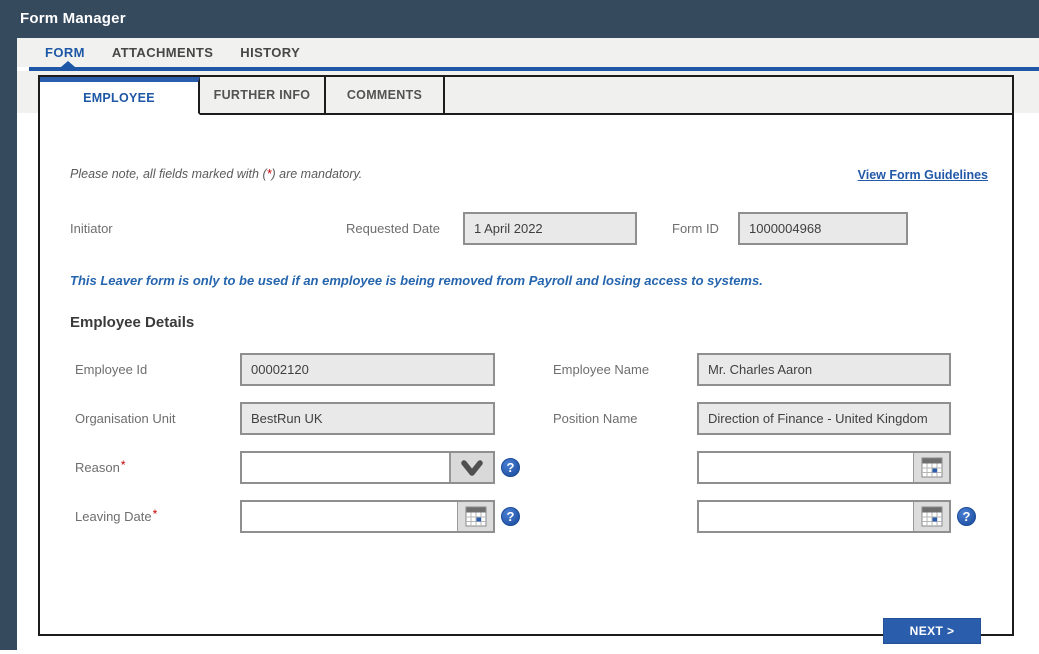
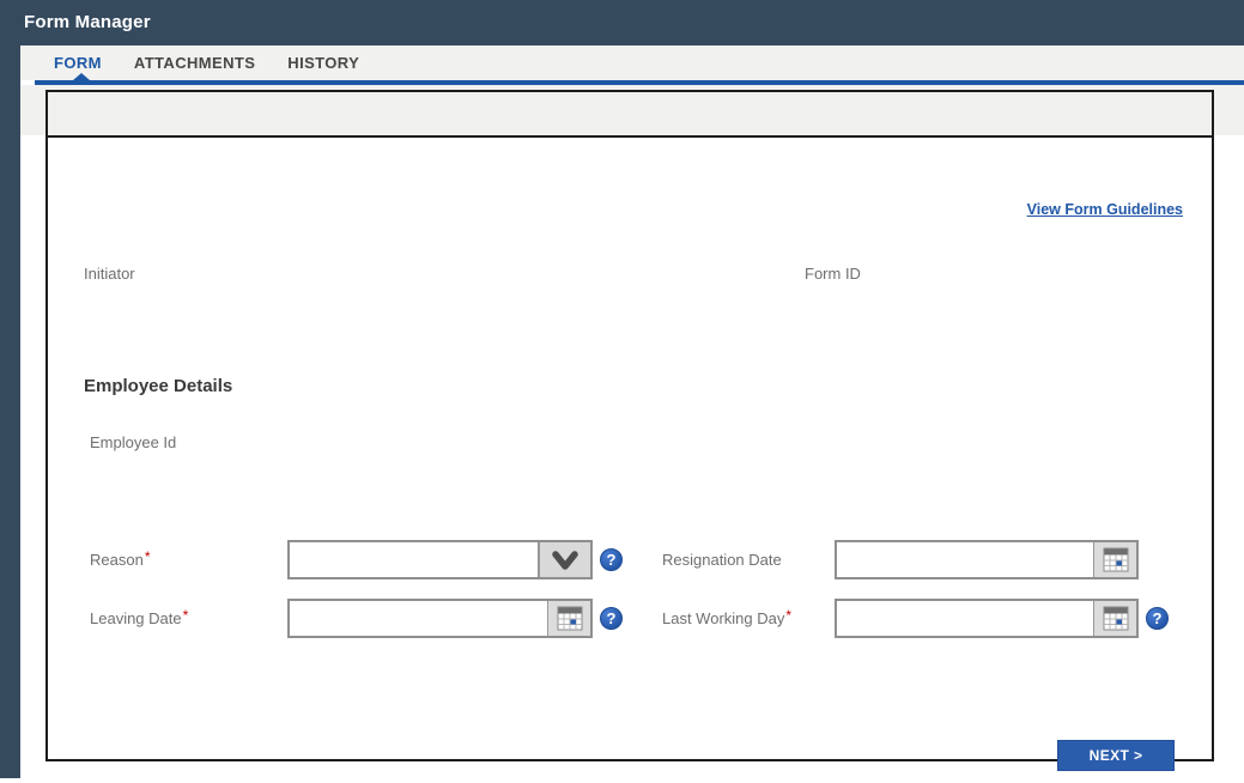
  Form Manager
  FORM
  ATTACHMENTS
  HISTORY
- EMPLOYEE
- FURTHER INFO
- COMMENTS
- Please note, all fields marked with (*) are mandatory.
  View Form Guidelines
  Initiator
- Requested Date
- 1 April 2022
  Form ID
- 1000004968
- This Leaver form is only to be used if an employee is being removed from Payroll and losing access to systems.
  Employee Details
  Employee Id
- 00002120
- Employee Name
- Mr. Charles Aaron
- Organisation Unit
- BestRun UK
- Position Name
- Direction of Finance - United Kingdom
  Reason*
  ?
+ Resignation Date
  Leaving Date*
  ?
+ Last Working Day*
  ?
  NEXT >
